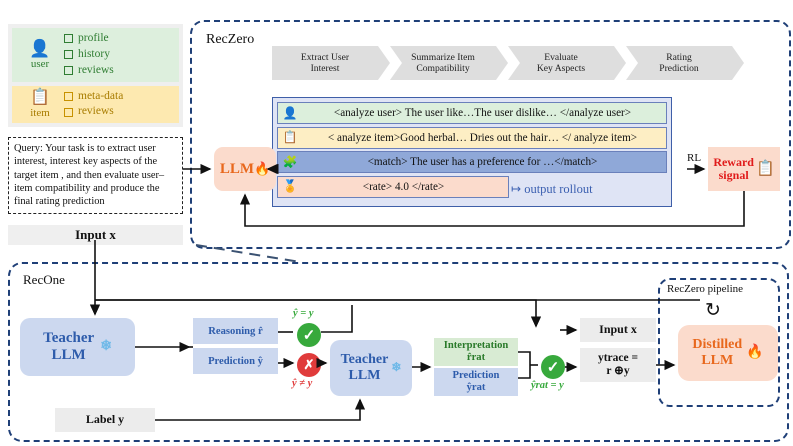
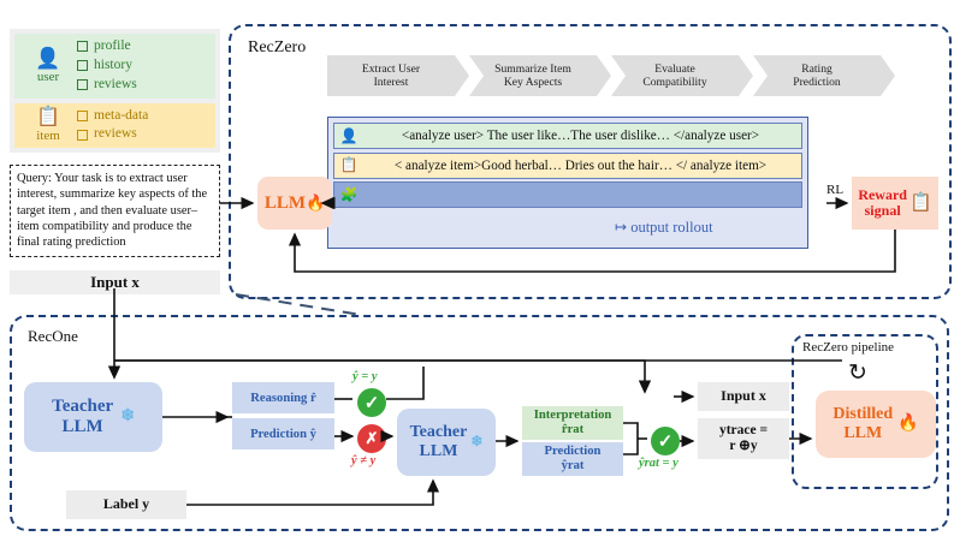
  RecZero
  RecOne
  RecZero pipeline
  ↻
  👤
  user
  profile
  history
  reviews
  📋
  item
  meta-data
  reviews
- Query: Your task is to extract user interest, interest key aspects of the target item , and then evaluate user–item compatibility and produce the final rating prediction
+ Query: Your task is to extract user interest, summarize key aspects of the target item , and then evaluate user–item compatibility and produce the final rating prediction
  Input x
  Extract User
  Interest
  Summarize Item
- Compatibility
+ Key Aspects
  Evaluate
- Key Aspects
+ Compatibility
  Rating
  Prediction
  👤
  <analyze user> The user like…The user dislike… </analyze user>
  📋
  < analyze item>Good herbal… Dries out the hair… </ analyze item>
  🧩
- <match> The user has a preference for …</match>
- 🏅
- <rate> 4.0 </rate>
  ↦ output rollout
  LLM
  🔥
  RL
  Reward
  signal
  📋
  Teacher
  LLM
  ❄
  Reasoning r̂
  Prediction ŷ
  ✓
  ŷ = y
  ✗
  ŷ ≠ y
  Teacher
  LLM
  ❄
  Interpretation
  r̂rat
  Prediction
  ŷrat
  ✓
  ŷrat = y
  Label y
  Input x
  ytrace =
  r ⊕y
  Distilled
  LLM
  🔥
